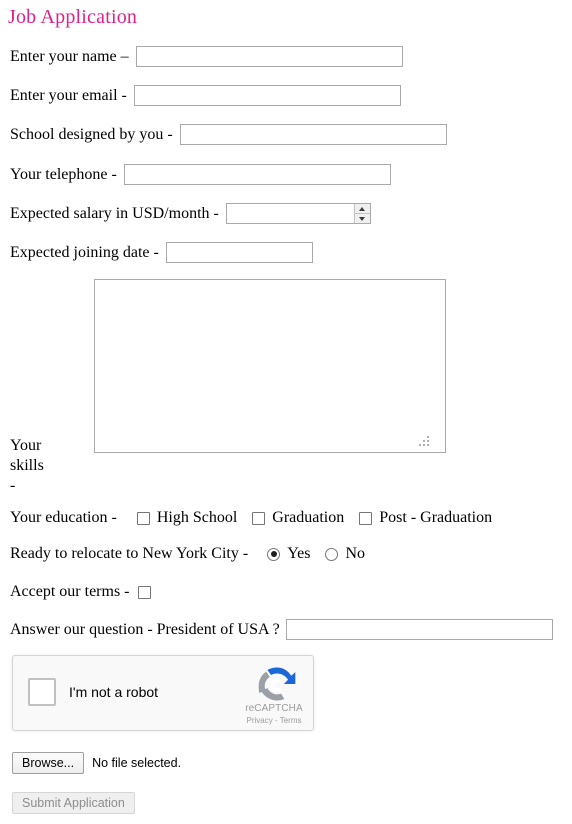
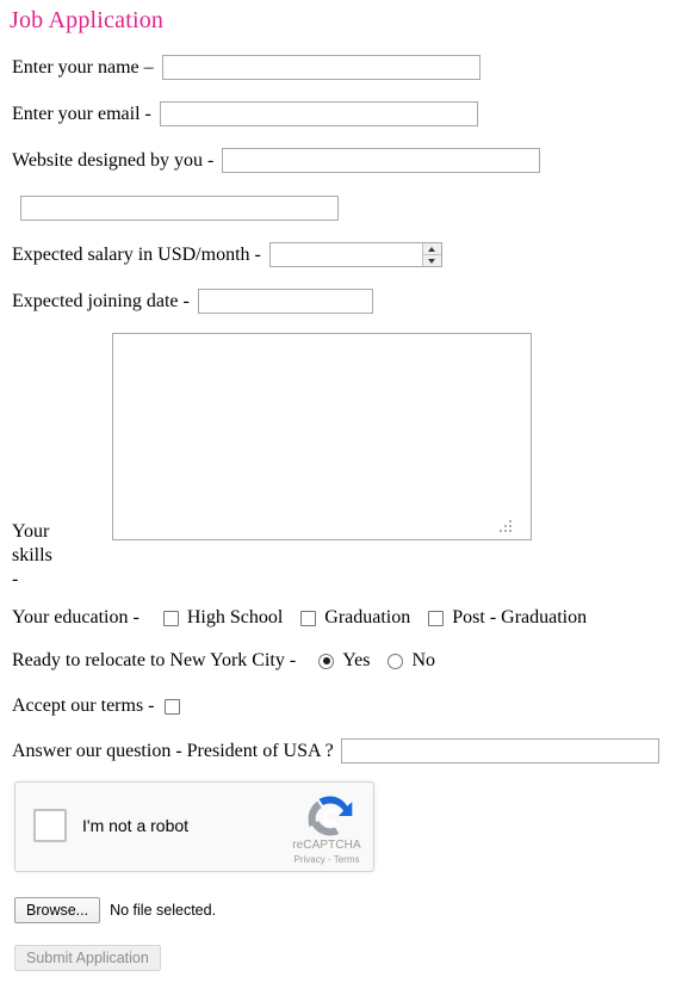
  Job Application
  Enter your name –
  Enter your email -
- School designed by you -
+ Website designed by you -
- Your telephone -
  Expected salary in USD/month -
  Expected joining date -
  Your skills -
  Your education -
  High School
  Graduation
  Post - Graduation
  Ready to relocate to New York City -
  Yes
  No
  Accept our terms -
  Answer our question - President of USA ?
  I'm not a robot
  reCAPTCHA
  Privacy - Terms
  Browse...
  No file selected.
  Submit Application
